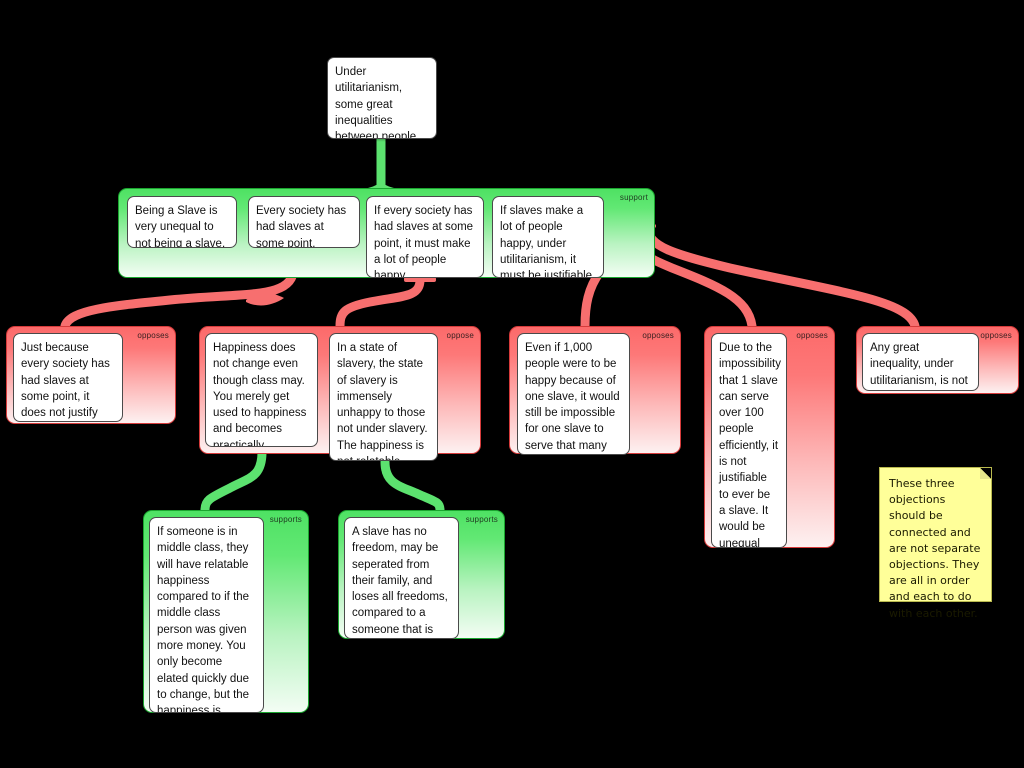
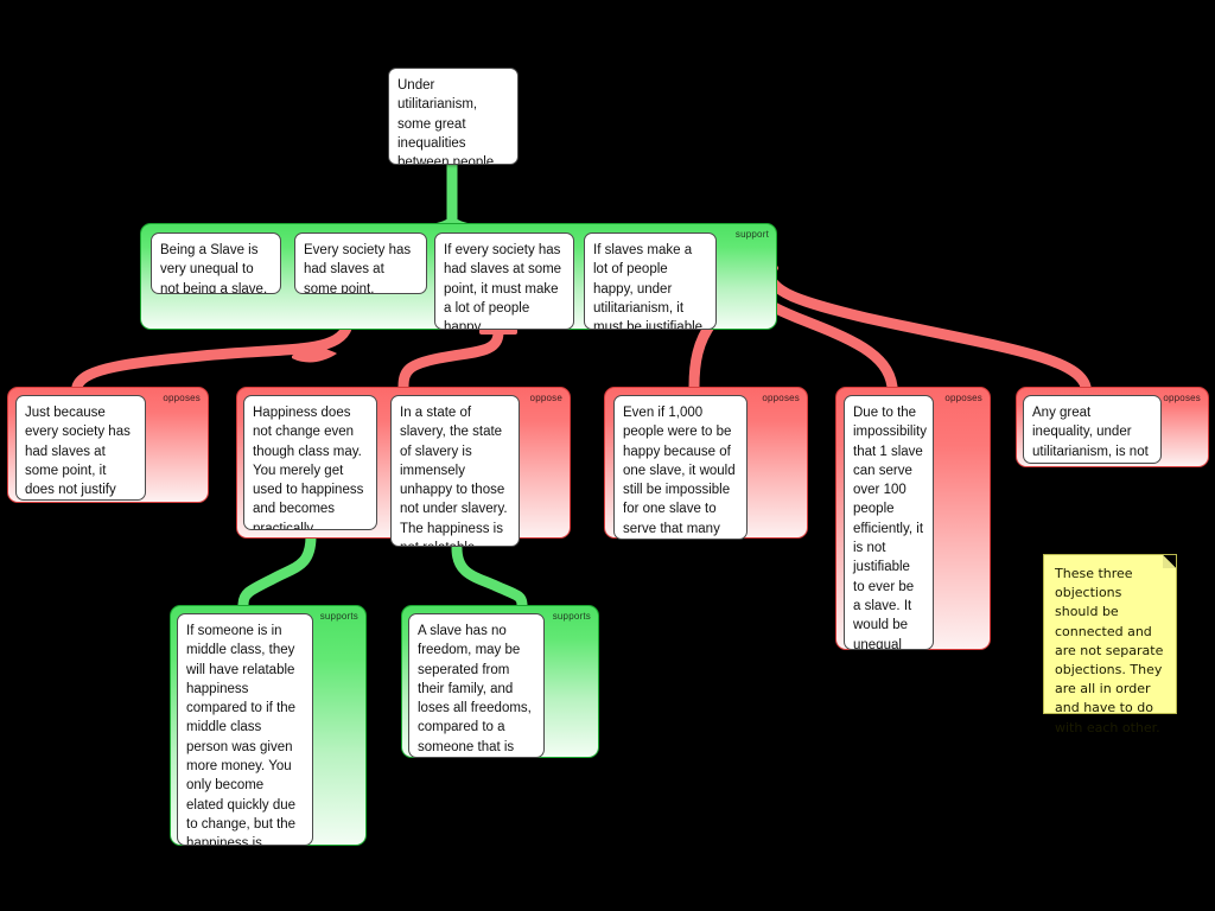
  Under utilitarianism, some great inequalities between people
  support
  Being a Slave is very unequal to not being a slave.
  Every society has had slaves at some point.
  If every society has had slaves at some point, it must make a lot of people happy.
  If slaves make a lot of people happy, under utilitarianism, it must be justifiable.
  opposes
  Just because every society has had slaves at some point, it does not justify
  oppose
  Happiness does not change even though class may. You merely get used to happiness and becomes practically
  In a state of slavery, the state of slavery is immensely unhappy to those not under slavery. The happiness is
  opposes
  Even if 1,000 people were to be happy because of one slave, it would still be impossible for one slave to serve that many
  opposes
  Due to the impossibility that 1 slave can serve over 100 people efficiently, it is not justifiable to ever be a slave. It would be unequal
  opposes
  Any great inequality, under utilitarianism, is not
  supports
  If someone is in middle class, they will have relatable happiness compared to if the middle class person was given more money. You only become elated quickly due to change, but the happiness is
  supports
  A slave has no freedom, may be seperated from their family, and loses all freedoms, compared to a someone that is
- These three objections should be connected and are not separate objections. They are all in order and each to do with each other.
+ These three objections should be connected and are not separate objections. They are all in order and have to do with each other.
